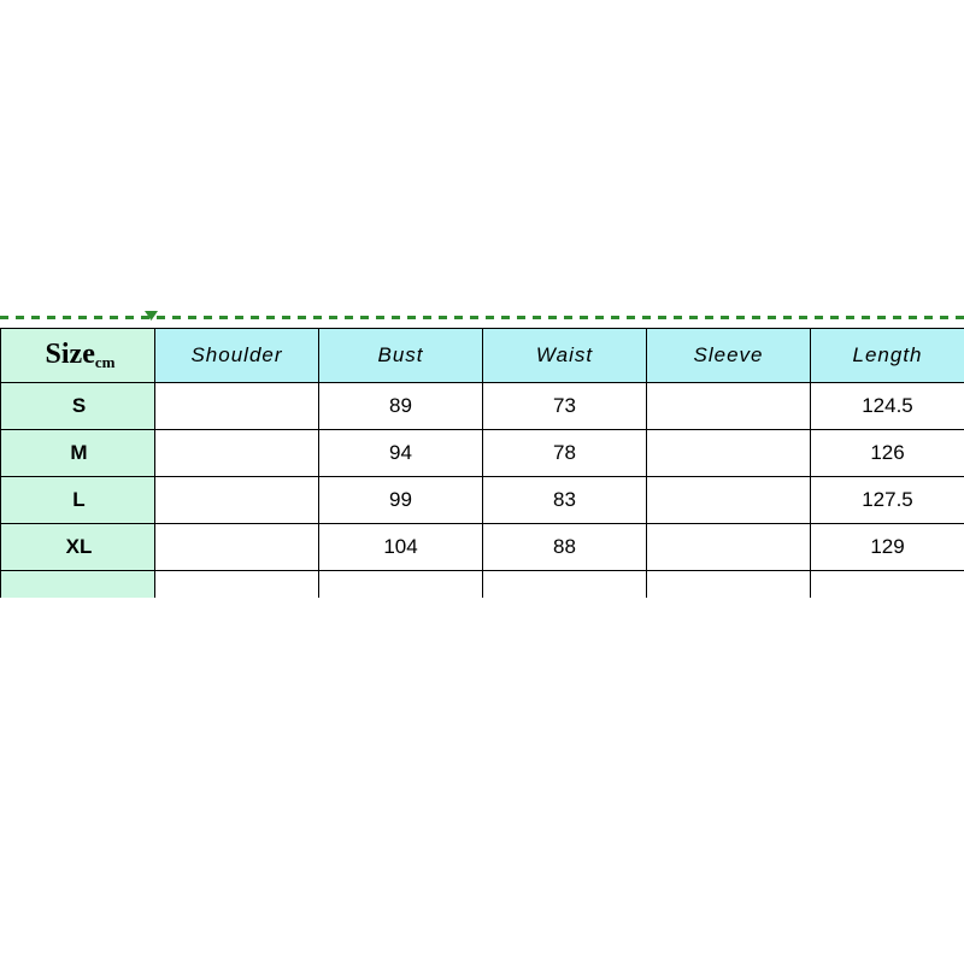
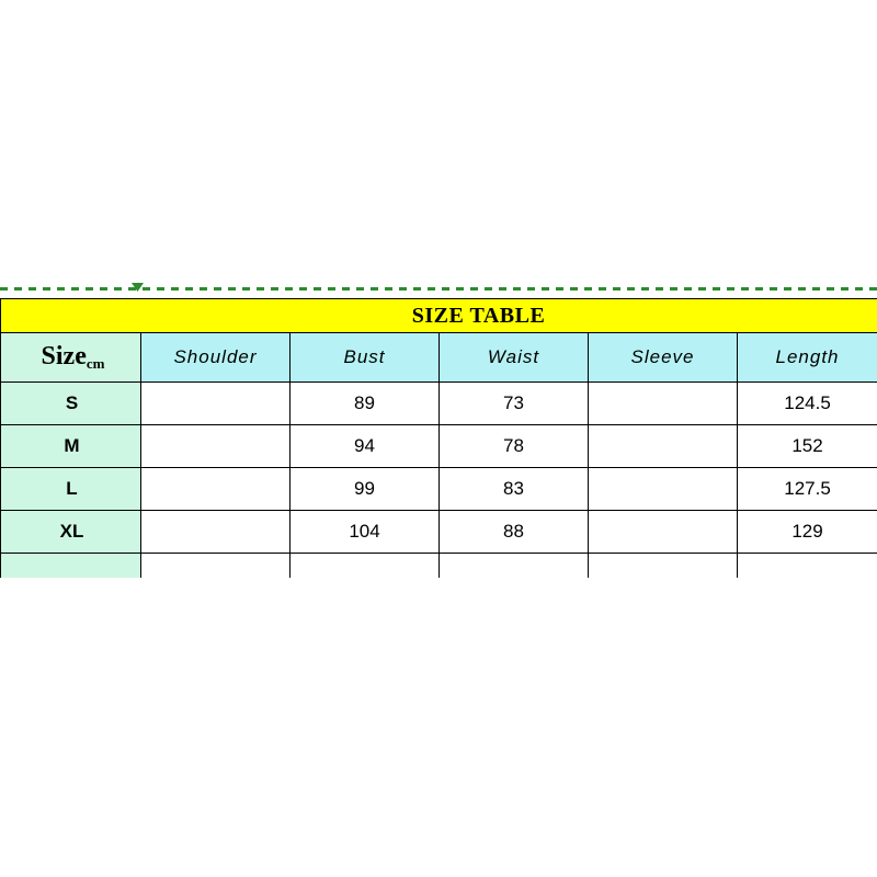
+ SIZE TABLE
  Sizecm	Shoulder	Bust	Waist	Sleeve	Length
  S		89	73		124.5
- M		94	78		126
+ M		94	78		152
  L		99	83		127.5
  XL		104	88		129
